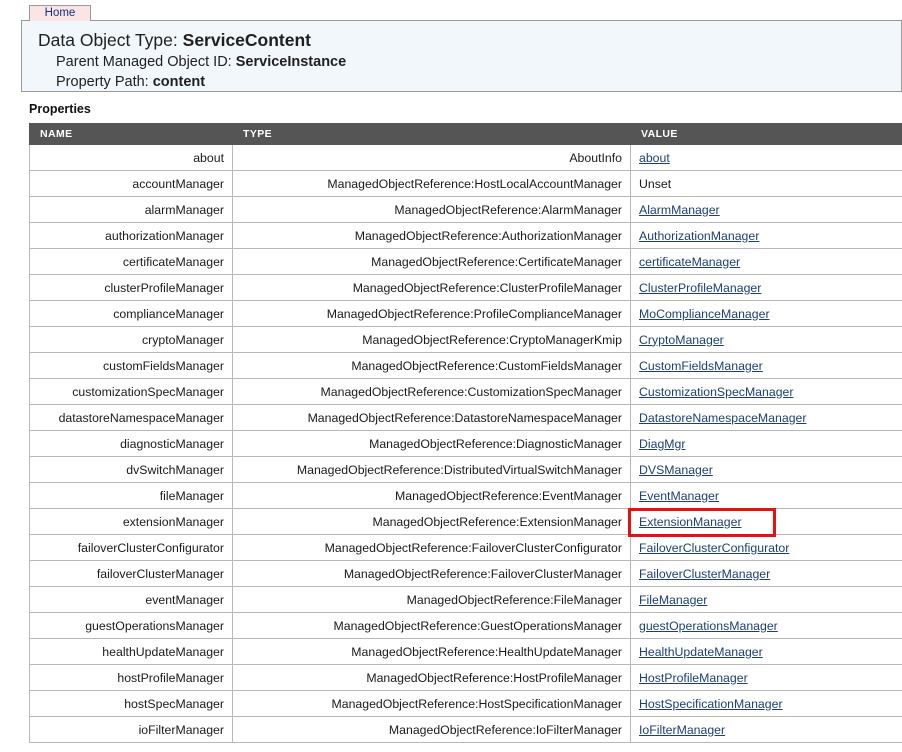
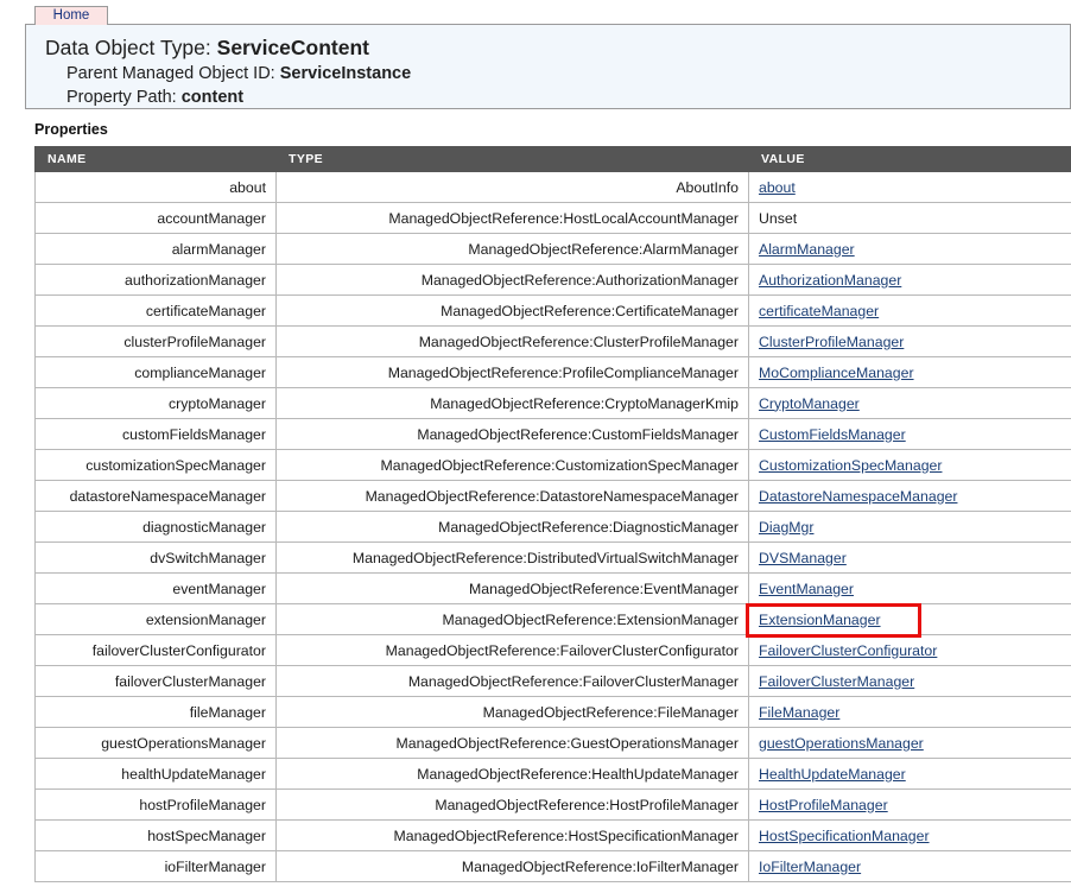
  Home
  Data Object Type: ServiceContent
  Parent Managed Object ID: ServiceInstance
  Property Path: content
  Properties
  NAME	TYPE	VALUE
  about	AboutInfo	about
  accountManager	ManagedObjectReference:HostLocalAccountManager	Unset
  alarmManager	ManagedObjectReference:AlarmManager	AlarmManager
  authorizationManager	ManagedObjectReference:AuthorizationManager	AuthorizationManager
  certificateManager	ManagedObjectReference:CertificateManager	certificateManager
  clusterProfileManager	ManagedObjectReference:ClusterProfileManager	ClusterProfileManager
  complianceManager	ManagedObjectReference:ProfileComplianceManager	MoComplianceManager
  cryptoManager	ManagedObjectReference:CryptoManagerKmip	CryptoManager
  customFieldsManager	ManagedObjectReference:CustomFieldsManager	CustomFieldsManager
  customizationSpecManager	ManagedObjectReference:CustomizationSpecManager	CustomizationSpecManager
  datastoreNamespaceManager	ManagedObjectReference:DatastoreNamespaceManager	DatastoreNamespaceManager
  diagnosticManager	ManagedObjectReference:DiagnosticManager	DiagMgr
  dvSwitchManager	ManagedObjectReference:DistributedVirtualSwitchManager	DVSManager
- fileManager	ManagedObjectReference:EventManager	EventManager
+ eventManager	ManagedObjectReference:EventManager	EventManager
  extensionManager	ManagedObjectReference:ExtensionManager	ExtensionManager
  failoverClusterConfigurator	ManagedObjectReference:FailoverClusterConfigurator	FailoverClusterConfigurator
  failoverClusterManager	ManagedObjectReference:FailoverClusterManager	FailoverClusterManager
- eventManager	ManagedObjectReference:FileManager	FileManager
+ fileManager	ManagedObjectReference:FileManager	FileManager
  guestOperationsManager	ManagedObjectReference:GuestOperationsManager	guestOperationsManager
  healthUpdateManager	ManagedObjectReference:HealthUpdateManager	HealthUpdateManager
  hostProfileManager	ManagedObjectReference:HostProfileManager	HostProfileManager
  hostSpecManager	ManagedObjectReference:HostSpecificationManager	HostSpecificationManager
  ioFilterManager	ManagedObjectReference:IoFilterManager	IoFilterManager
